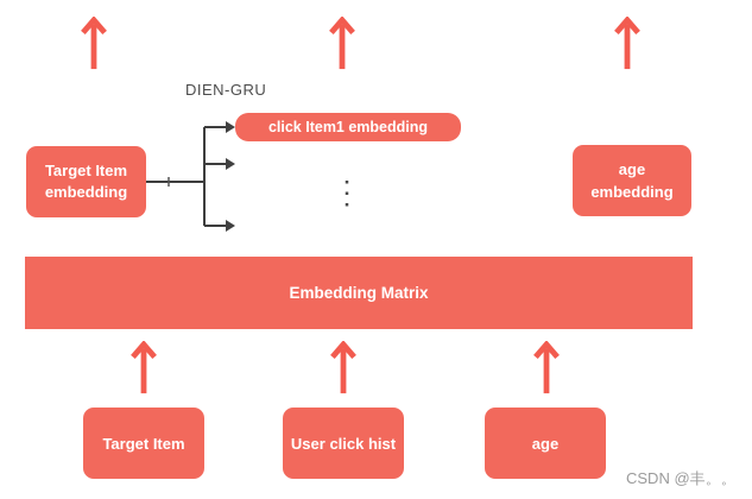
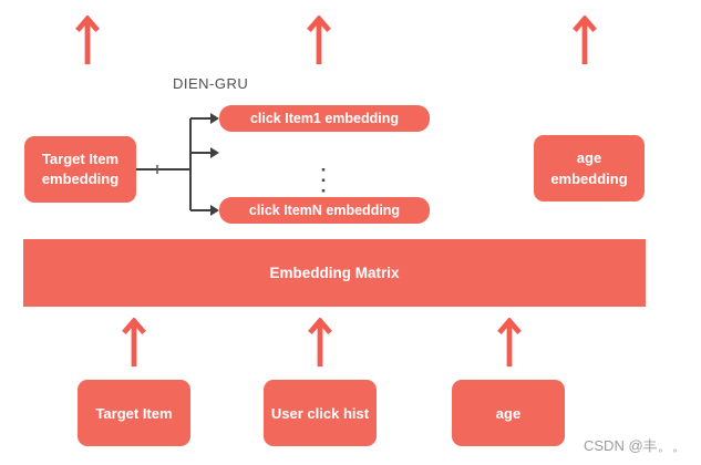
  DIEN-GRU
  Target Item
  embedding
  click Item1 embedding
+ click ItemN embedding
  age
  embedding
  Embedding Matrix
  Target Item
  User click hist
  age
  CSDN @丰。。
